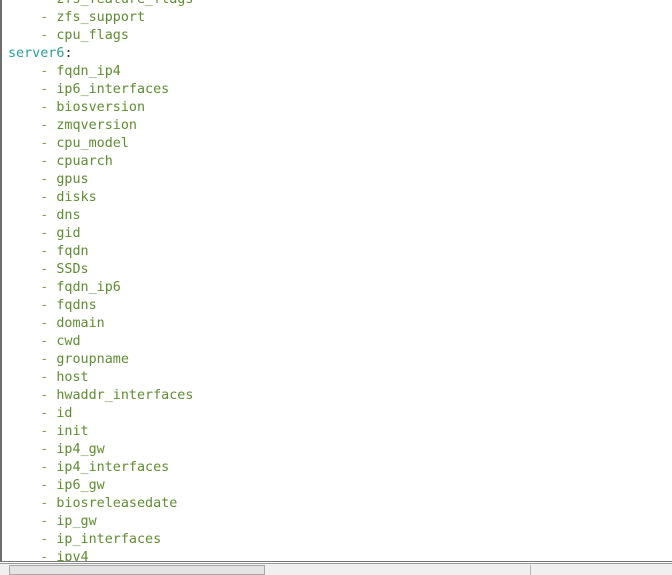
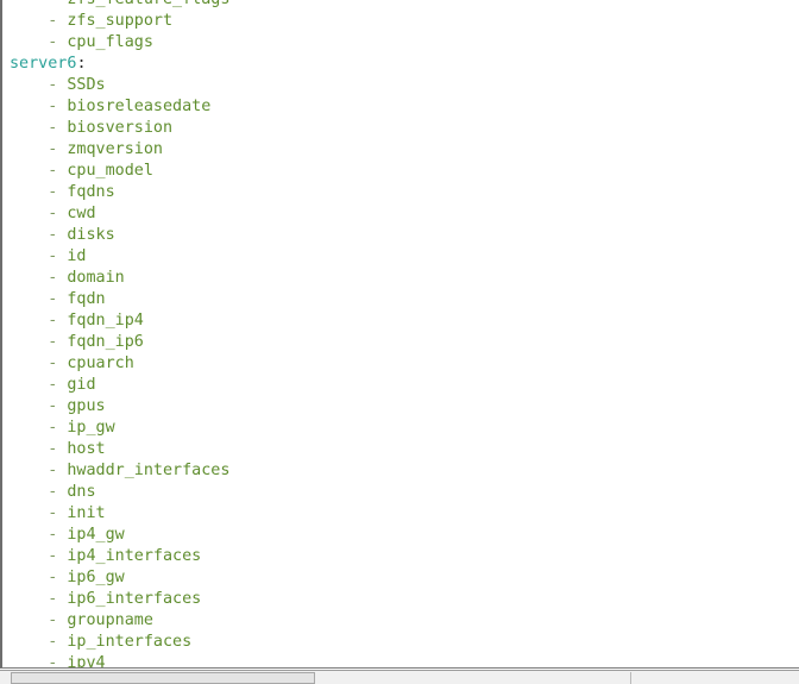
  - zfs_support
  - cpu_flags
  server6:
- - fqdn_ip4
+ - SSDs
- - ip6_interfaces
+ - biosreleasedate
  - biosversion
  - zmqversion
  - cpu_model
- - cpuarch
+ - fqdns
- - gpus
+ - cwd
  - disks
- - dns
+ - id
- - gid
+ - domain
  - fqdn
- - SSDs
+ - fqdn_ip4
  - fqdn_ip6
- - fqdns
+ - cpuarch
- - domain
+ - gid
- - cwd
+ - gpus
- - groupname
+ - ip_gw
  - host
  - hwaddr_interfaces
- - id
+ - dns
  - init
  - ip4_gw
  - ip4_interfaces
  - ip6_gw
- - biosreleasedate
+ - ip6_interfaces
- - ip_gw
+ - groupname
  - ip_interfaces
  - ipv4
